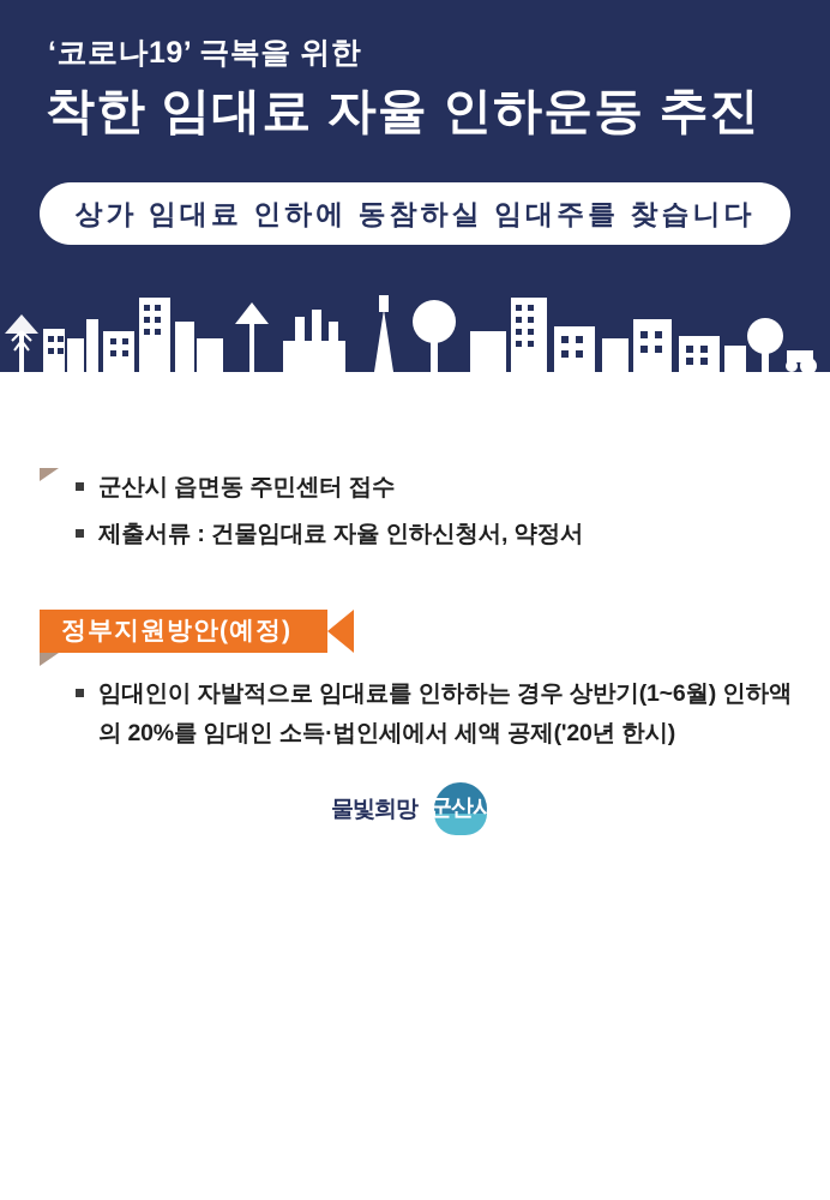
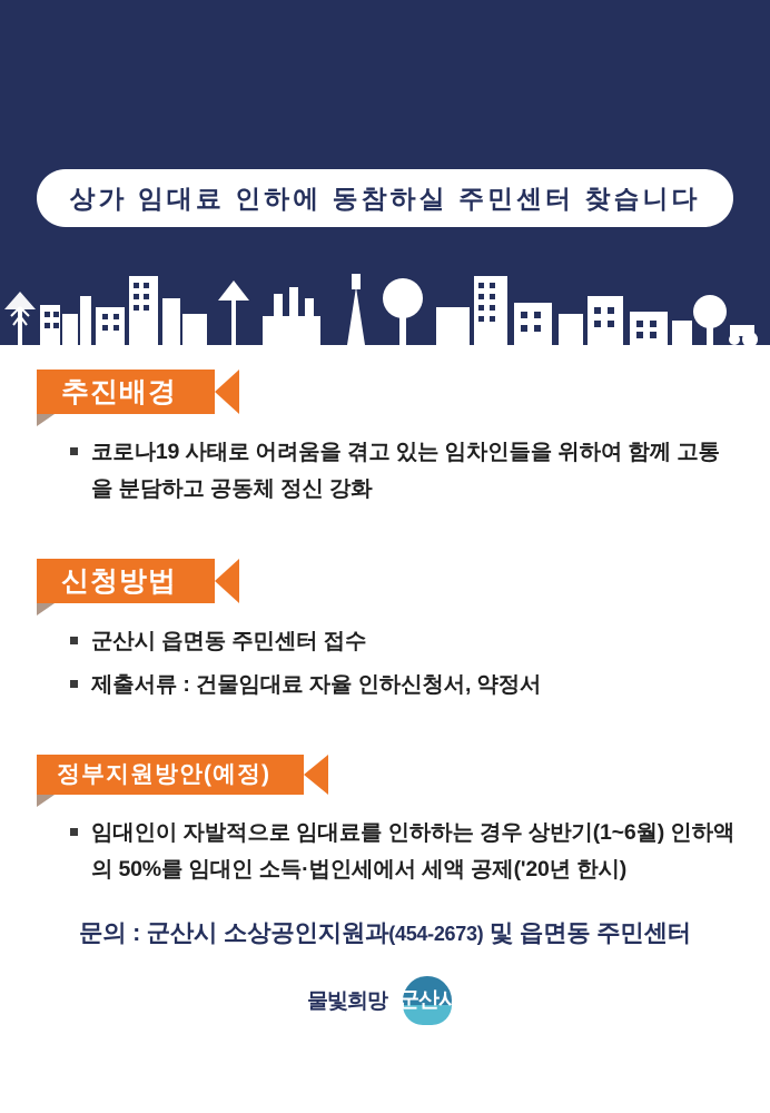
- ‘코로나19’ 극복을 위한
- 착한 임대료 자율 인하운동 추진
- 상가 임대료 인하에 동참하실 임대주를 찾습니다
+ 상가 임대료 인하에 동참하실 주민센터 찾습니다
+ 추진배경
+ 코로나19 사태로 어려움을 겪고 있는 임차인들을 위하여 함께 고통을 분담하고 공동체 정신 강화
+ 신청방법
  군산시 읍면동 주민센터 접수
  제출서류 : 건물임대료 자율 인하신청서, 약정서
  정부지원방안(예정)
- 임대인이 자발적으로 임대료를 인하하는 경우 상반기(1~6월) 인하액의 20%를 임대인 소득·법인세에서 세액 공제('20년 한시)
+ 임대인이 자발적으로 임대료를 인하하는 경우 상반기(1~6월) 인하액의 50%를 임대인 소득·법인세에서 세액 공제('20년 한시)
+ 문의 : 군산시 소상공인지원과(454-2673) 및 읍면동 주민센터
  물빛희망
  군산시
